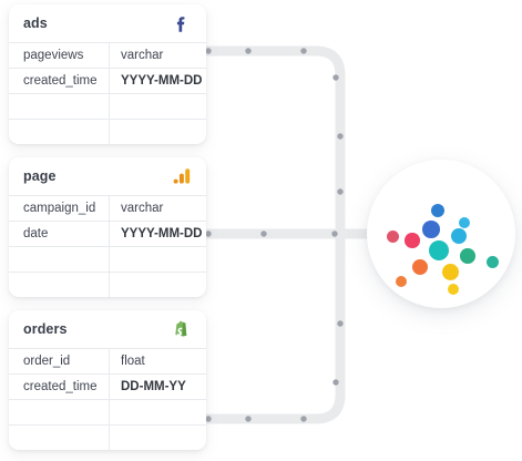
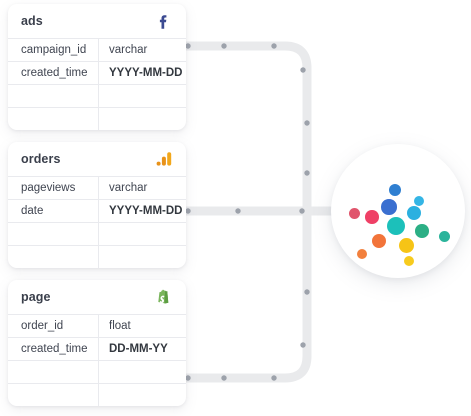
  ads
- pageviews
+ campaign_id
  varchar
  created_time
  YYYY-MM-DD
- page
+ orders
- campaign_id
+ pageviews
  varchar
  date
  YYYY-MM-DD
- orders
+ page
  order_id
  float
  created_time
  DD-MM-YY
